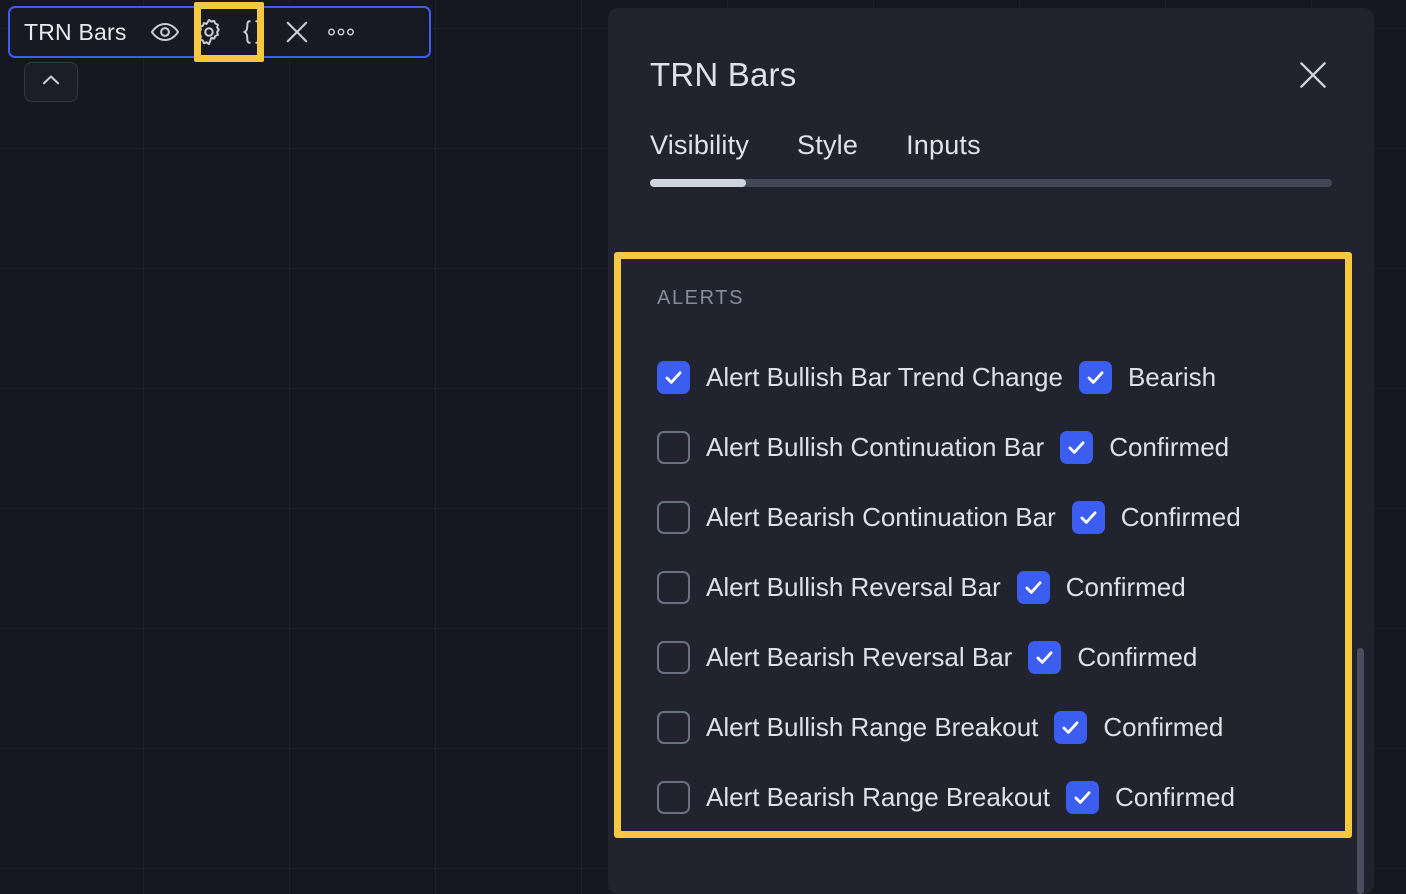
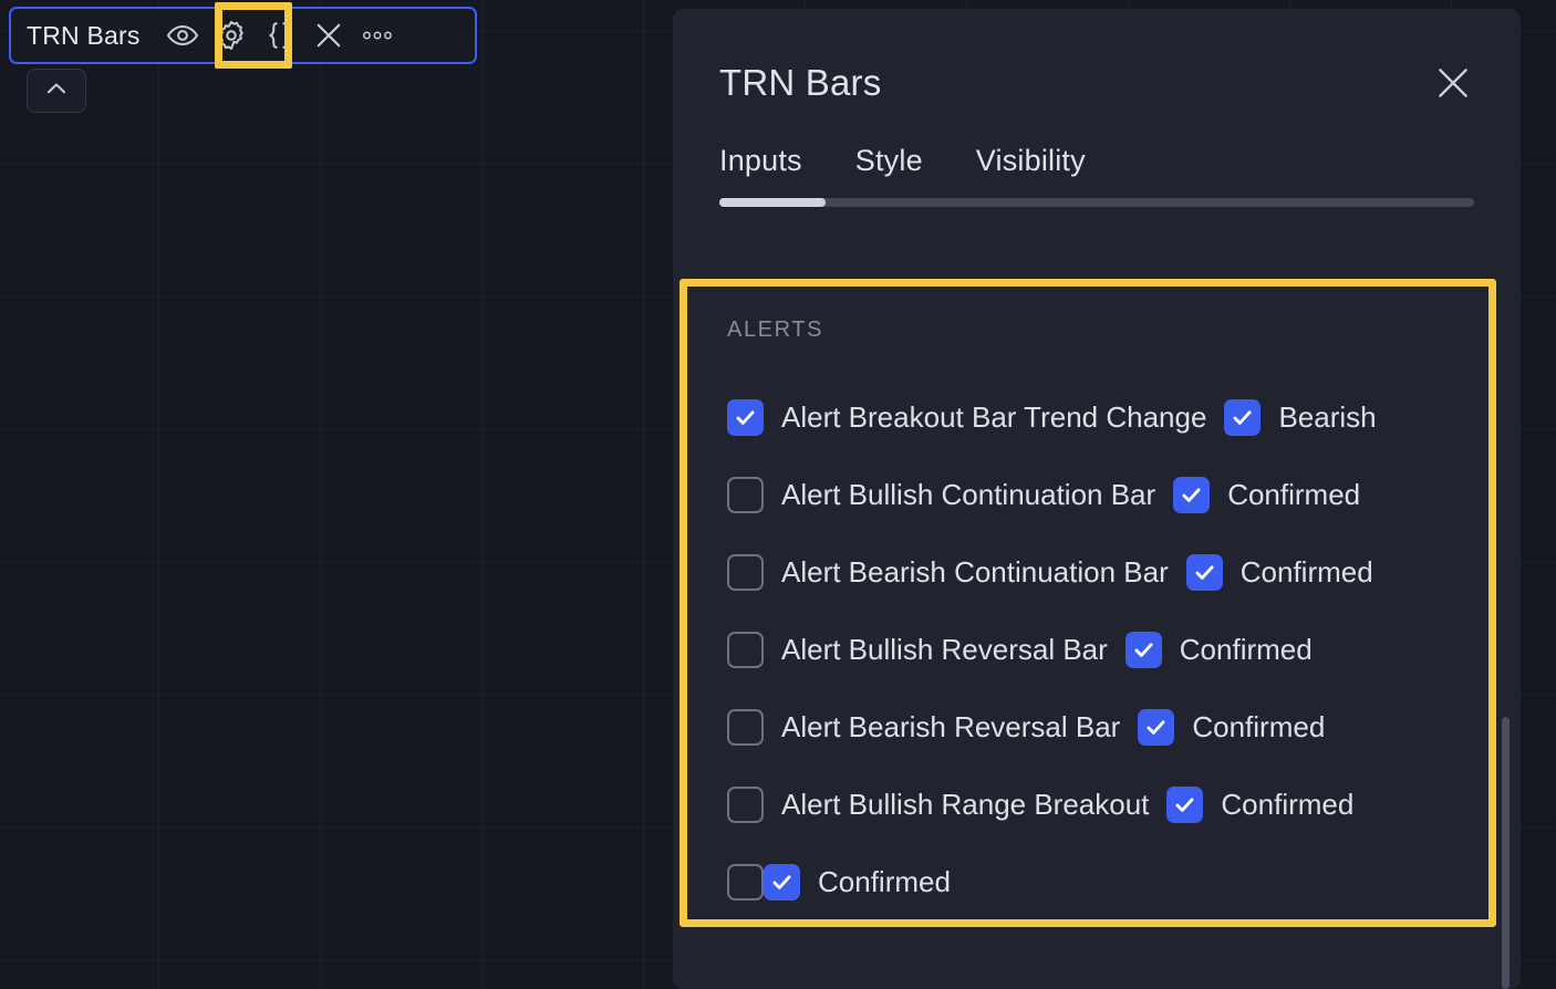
  TRN Bars
  TRN Bars
- Visibility
+ Inputs
  Style
- Inputs
+ Visibility
  ALERTS
- Alert Bullish Bar Trend Change
+ Alert Breakout Bar Trend Change
  Bearish
  Alert Bullish Continuation Bar
  Confirmed
  Alert Bearish Continuation Bar
  Confirmed
  Alert Bullish Reversal Bar
  Confirmed
  Alert Bearish Reversal Bar
  Confirmed
  Alert Bullish Range Breakout
  Confirmed
- Alert Bearish Range Breakout
  Confirmed
